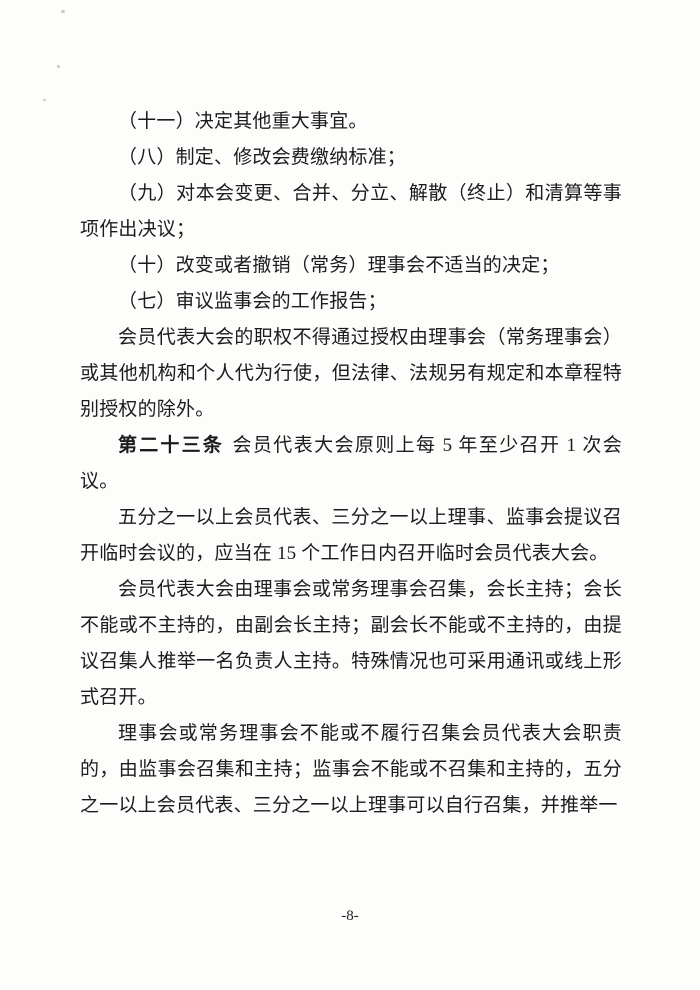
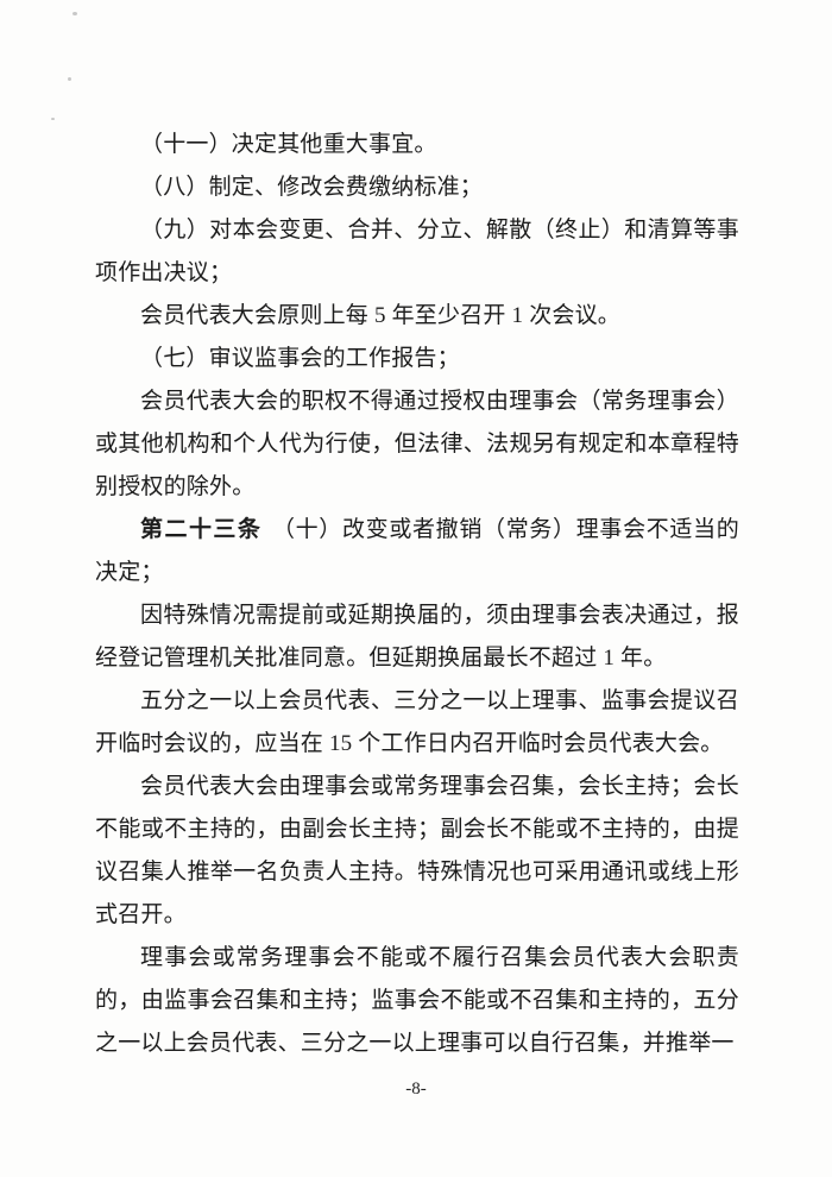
  （十一）决定其他重大事宜。
  （八）制定、修改会费缴纳标准；
  （九）对本会变更、合并、分立、解散（终止）和清算等事项作出决议；
- （十）改变或者撤销（常务）理事会不适当的决定；
+ 会员代表大会原则上每 5 年至少召开 1 次会议。
  （七）审议监事会的工作报告；
  会员代表大会的职权不得通过授权由理事会（常务理事会）或其他机构和个人代为行使，但法律、法规另有规定和本章程特别授权的除外。
- 第二十三条 会员代表大会原则上每 5 年至少召开 1 次会议。
+ 第二十三条 （十）改变或者撤销（常务）理事会不适当的决定；
+ 因特殊情况需提前或延期换届的，须由理事会表决通过，报经登记管理机关批准同意。但延期换届最长不超过 1 年。
  五分之一以上会员代表、三分之一以上理事、监事会提议召开临时会议的，应当在 15 个工作日内召开临时会员代表大会。
  会员代表大会由理事会或常务理事会召集，会长主持；会长不能或不主持的，由副会长主持；副会长不能或不主持的，由提议召集人推举一名负责人主持。特殊情况也可采用通讯或线上形式召开。
  理事会或常务理事会不能或不履行召集会员代表大会职责的，由监事会召集和主持；监事会不能或不召集和主持的，五分之一以上会员代表、三分之一以上理事可以自行召集，并推举一
  -8-
